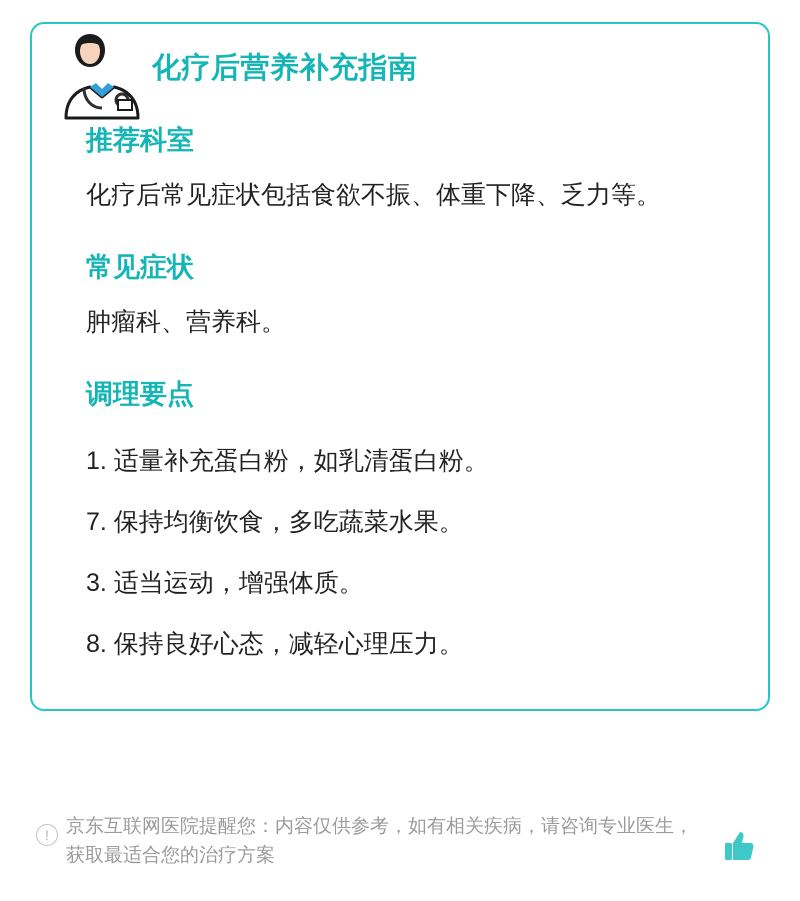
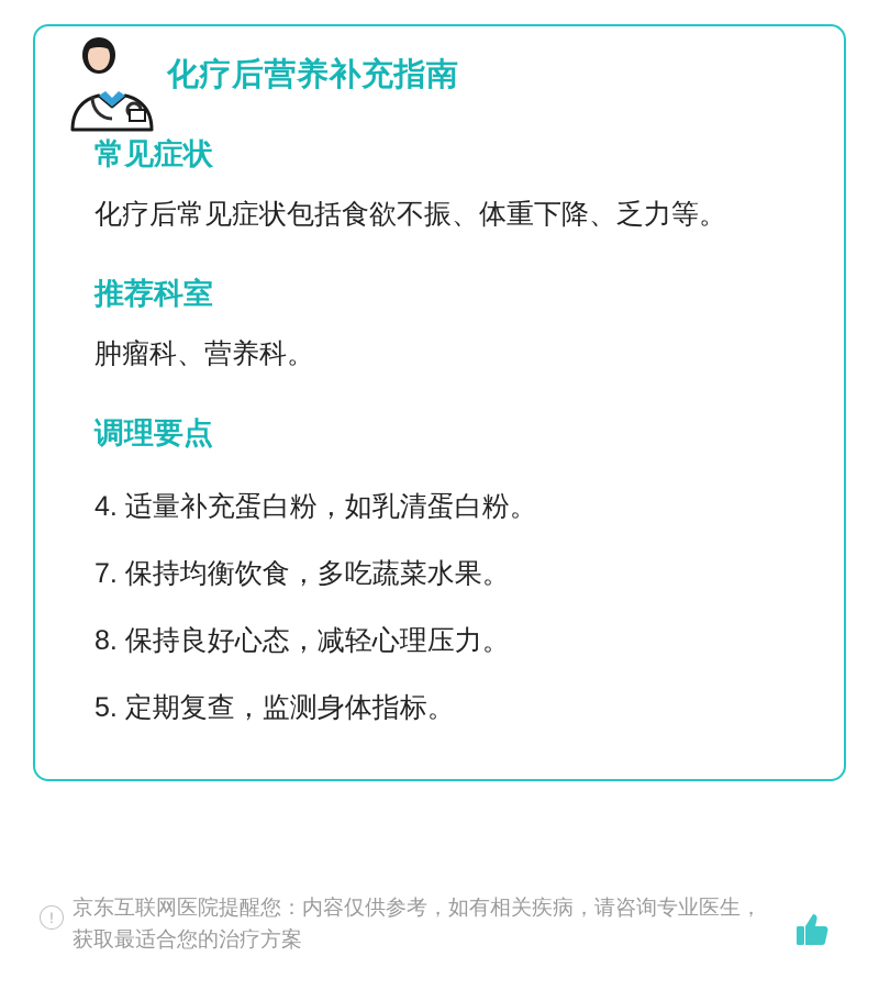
  化疗后营养补充指南
- 推荐科室
+ 常见症状
  化疗后常见症状包括食欲不振、体重下降、乏力等。
- 常见症状
+ 推荐科室
  肿瘤科、营养科。
  调理要点
- 1. 适量补充蛋白粉，如乳清蛋白粉。
+ 4. 适量补充蛋白粉，如乳清蛋白粉。
  7. 保持均衡饮食，多吃蔬菜水果。
- 3. 适当运动，增强体质。
  8. 保持良好心态，减轻心理压力。
+ 5. 定期复查，监测身体指标。
  !
  京东互联网医院提醒您：内容仅供参考，如有相关疾病，请咨询专业医生，获取最适合您的治疗方案
